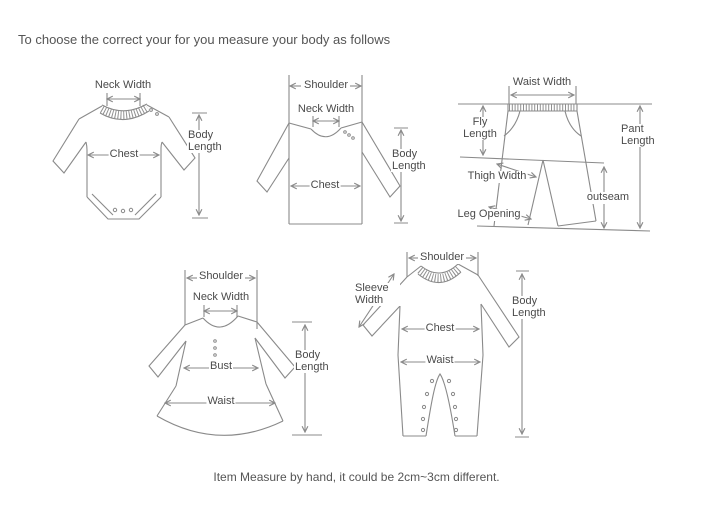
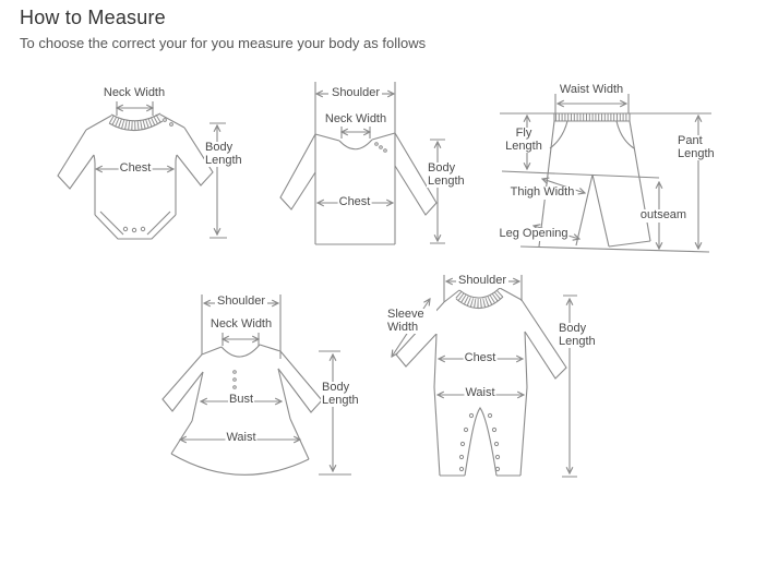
+ How to Measure
  To choose the correct your for you measure your body as follows
  Neck Width
  Chest
  Body Length
  Shoulder
  Neck Width
  Chest
  Body Length
  Waist Width
  Fly Length
  Pant Length
  Thigh Width
  outseam
  Leg Opening
  Shoulder
  Neck Width
  Bust
  Waist
  Body Length
  Shoulder
  Sleeve Width
  Chest
  Waist
  Body Length
- Item Measure by hand, it could be 2cm~3cm different.
